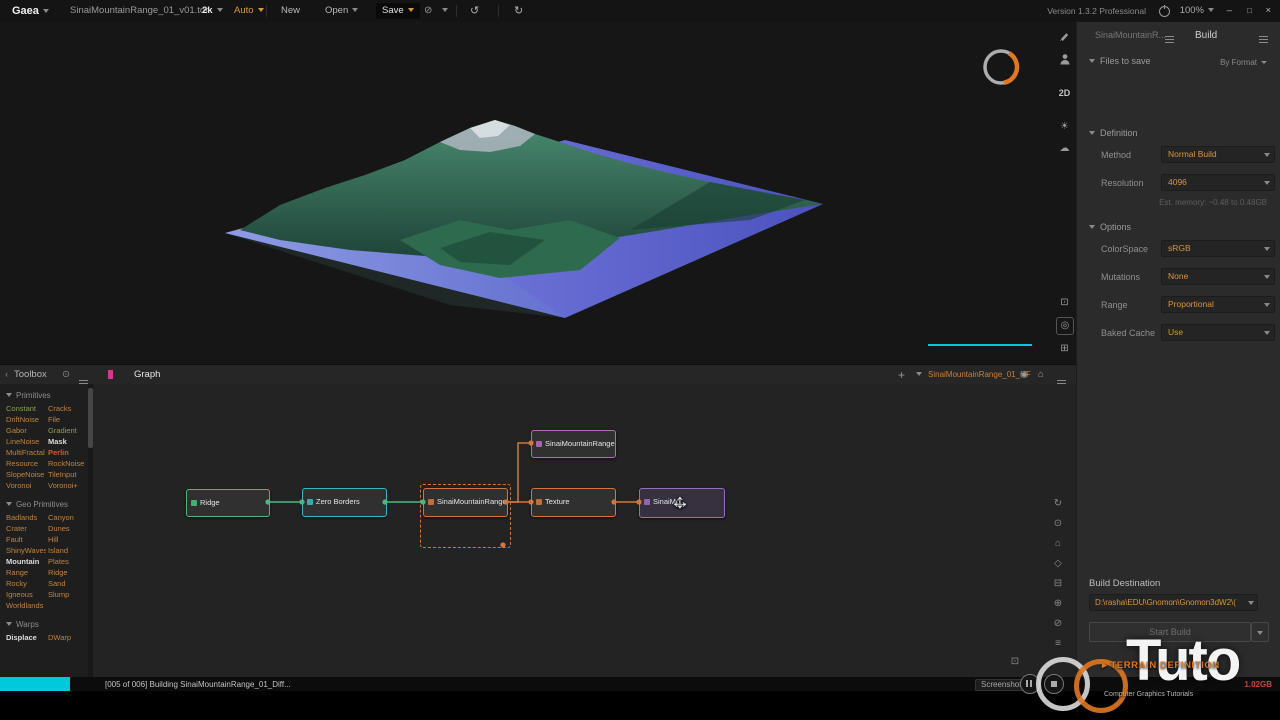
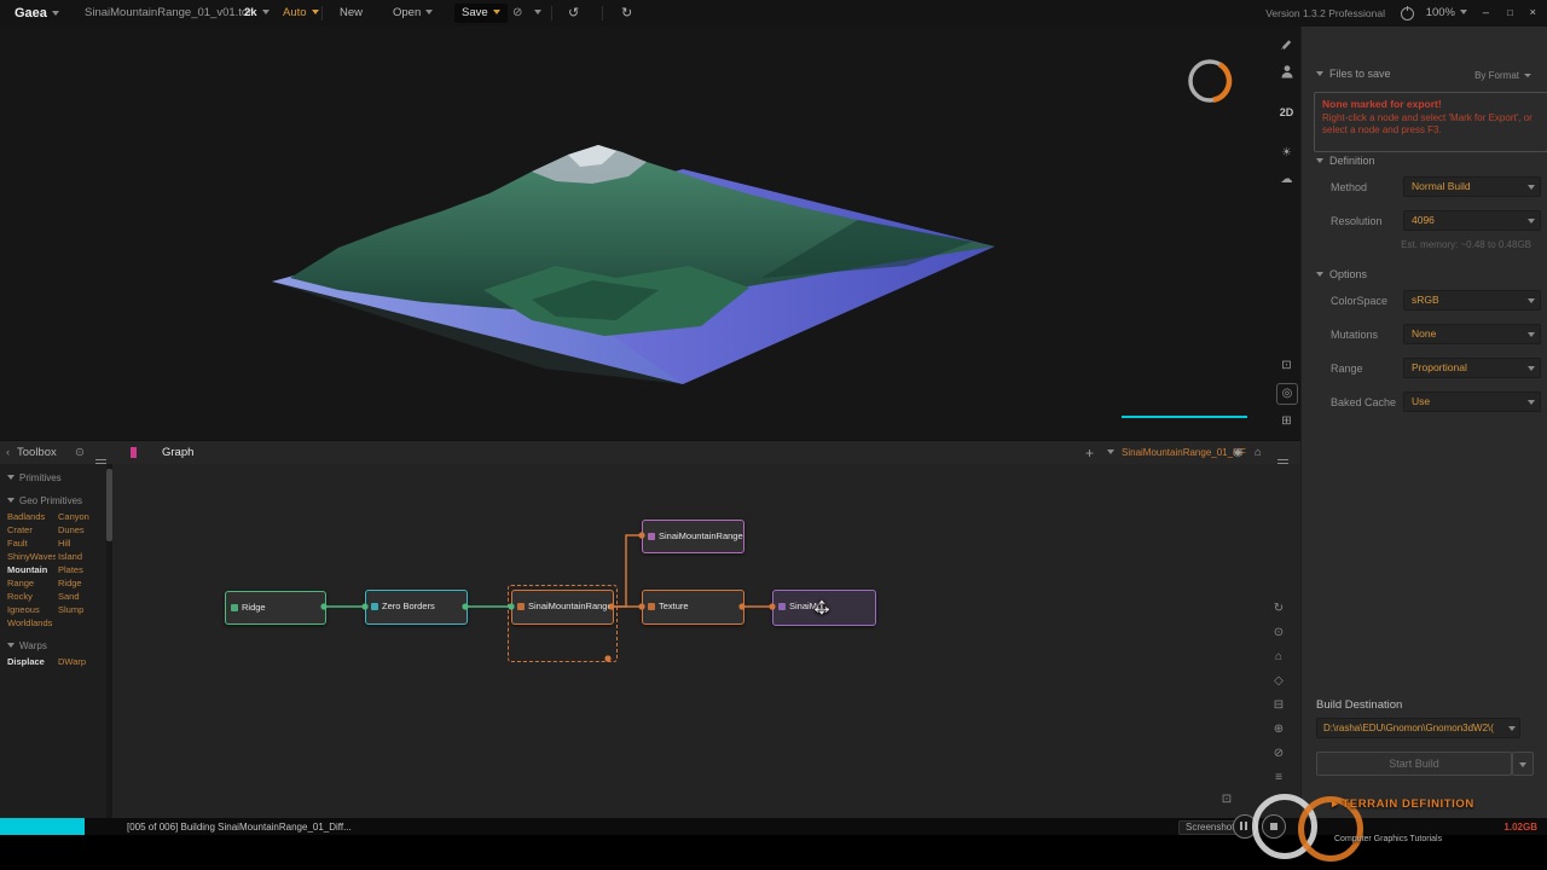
  Gaea
  SinaiMountainRange_01_v01.tor
  2k
  Auto
  New
  Open
  Save
  ⊘
  ↺
  ↻
  Version 1.3.2 Professional
  100%
  –
  □
  ×
  2D
  ☀
  ☁
  ⊡
  ◎
  ⊞
- SinaiMountainR...
- Build
  Files to save
  By Format
+ None marked for export!
+ Right-click a node and select 'Mark for Export', or
+ select a node and press F3.
  Definition
  Method
  Normal Build
  Resolution
  4096
  Est. memory: ~0.48 to 0.48GB
  Options
  ColorSpace
  sRGB
  Mutations
  None
  Range
  Proportional
  Baked Cache
  Use
  Build Destination
  D:\rasha\EDU\Gnomon\Gnomon3dW2\(
  Start Build
  ‹
  Toolbox
  ⊙
  Graph
  +
  SinaiMountainRange_01_HF
  ◉
  ⌂
  Primitives
- Constant
- Cracks
- DriftNoise
- File
- Gabor
- Gradient
- LineNoise
- Mask
- MultiFractal
- Perlin
- Resource
- RockNoise
- SlopeNoise
- TileInput
- Voronoi
- Voronoi+
  Geo Primitives
  Badlands
  Canyon
  Crater
  Dunes
  Fault
  Hill
  ShinyWaves
  Island
  Mountain
  Plates
  Range
  Ridge
  Rocky
  Sand
  Igneous
  Slump
  Worldlands
  Warps
  Displace
  DWarp
  Ridge
  Zero Borders
  SinaiMountainRang
  SinaiMountainRange
  Texture
  SinaiMo...
  ↔
  ↕
  ↻
  ⊙
  ⌂
  ◇
  ⊟
  ⊕
  ⊘
  ≡
  ⊡
  [005 of 006] Building SinaiMountainRange_01_Diff...
  Screensho
  1.02GB
- Tuto
  ▸ TERRAIN DEFINITION
